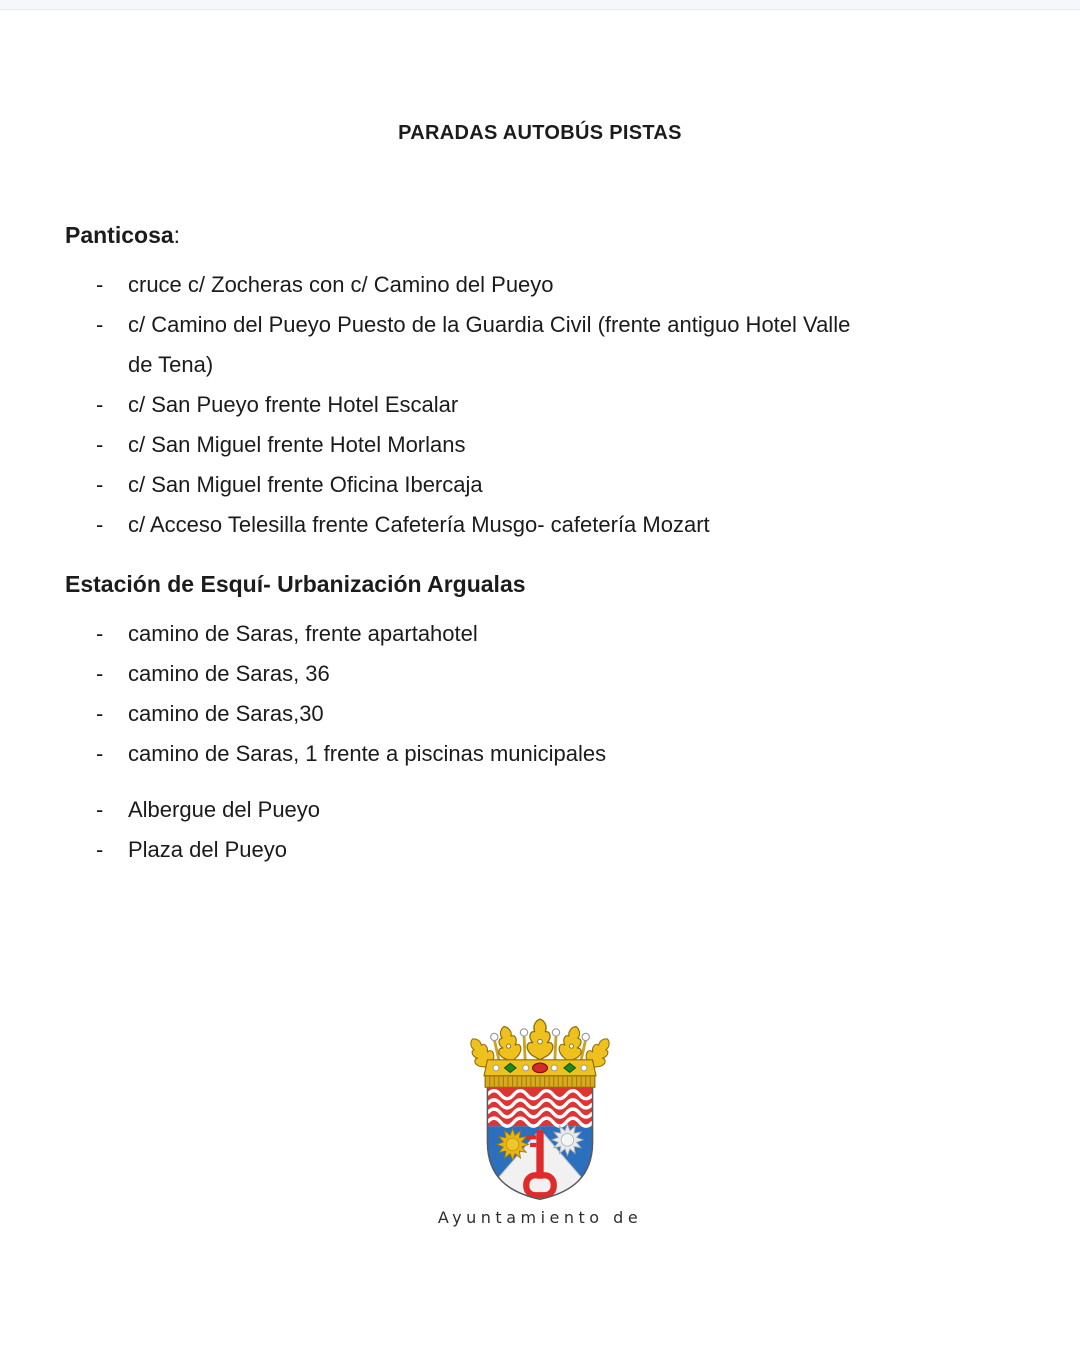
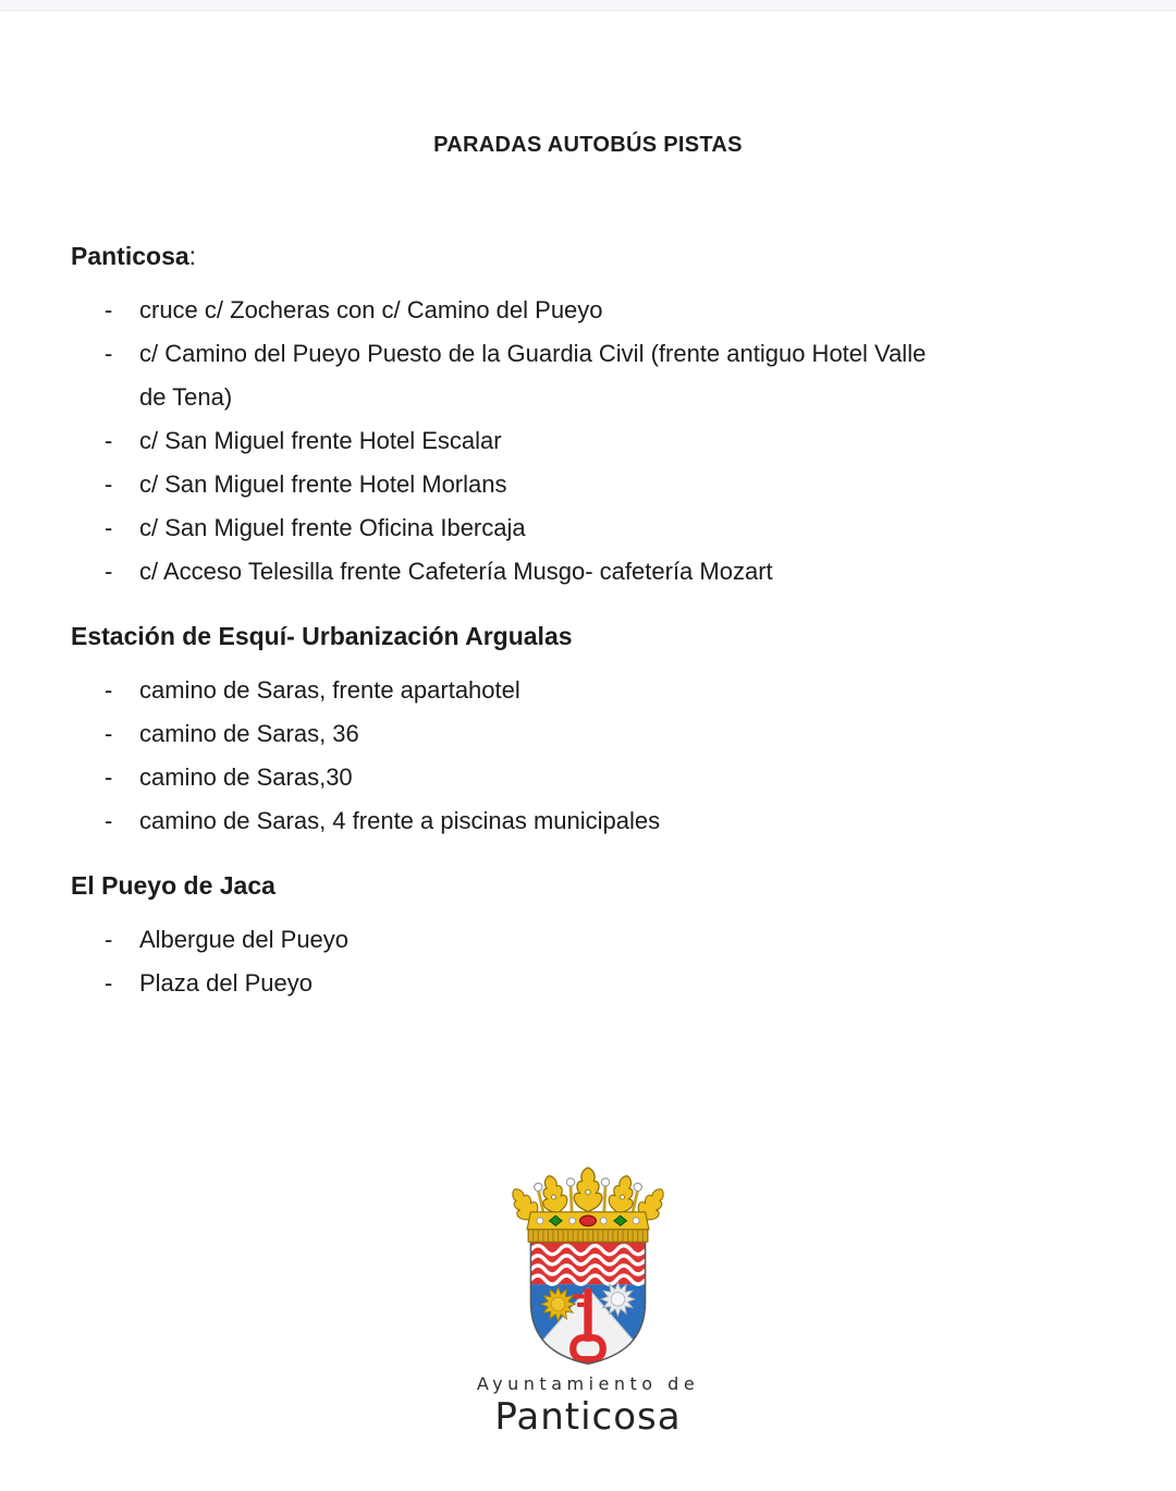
  PARADAS AUTOBÚS PISTAS
  Panticosa:
  -
  cruce c/ Zocheras con c/ Camino del Pueyo
  -
  c/ Camino del Pueyo Puesto de la Guardia Civil (frente antiguo Hotel Valle de Tena)
  -
- c/ San Pueyo frente Hotel Escalar
+ c/ San Miguel frente Hotel Escalar
  -
  c/ San Miguel frente Hotel Morlans
  -
  c/ San Miguel frente Oficina Ibercaja
  -
  c/ Acceso Telesilla frente Cafetería Musgo- cafetería Mozart
  Estación de Esquí- Urbanización Argualas
  -
  camino de Saras, frente apartahotel
  -
  camino de Saras, 36
  -
  camino de Saras,30
  -
- camino de Saras, 1 frente a piscinas municipales
+ camino de Saras, 4 frente a piscinas municipales
+ El Pueyo de Jaca
  -
  Albergue del Pueyo
  -
  Plaza del Pueyo
  Ayuntamiento de
+ Panticosa
